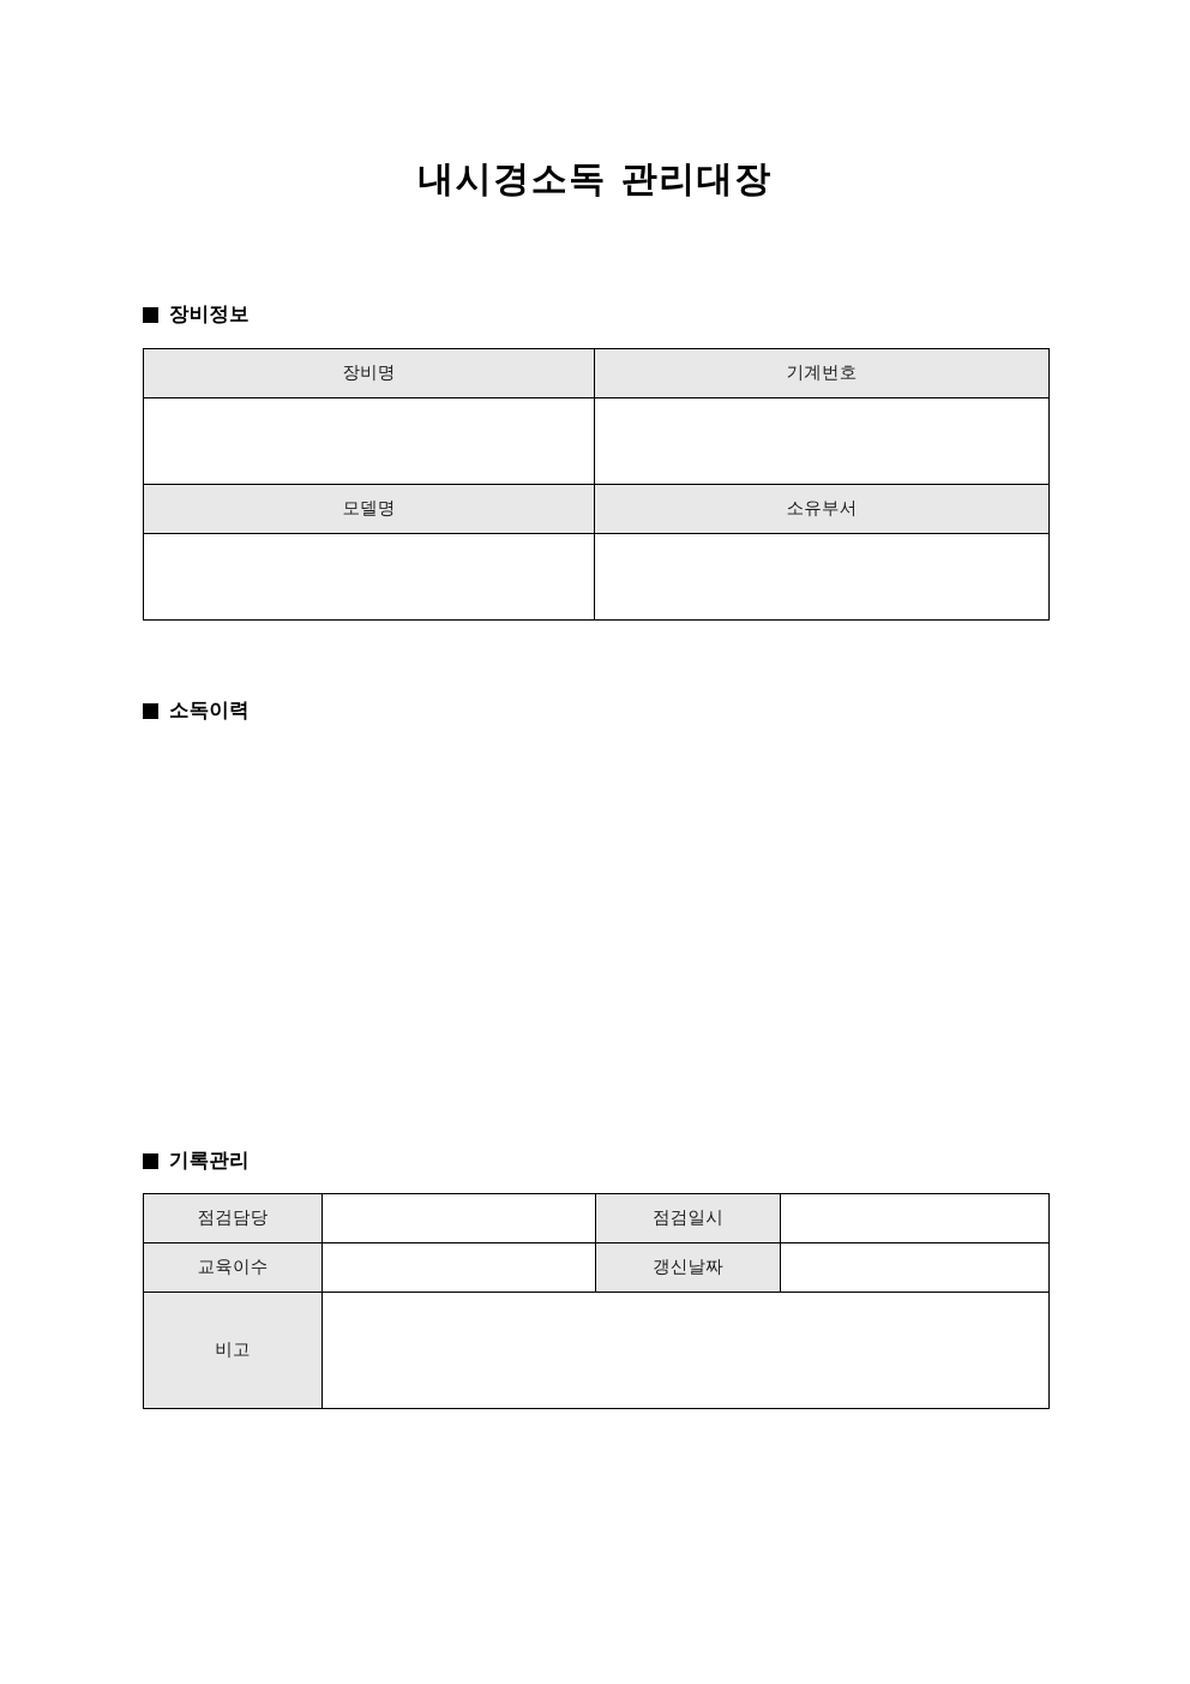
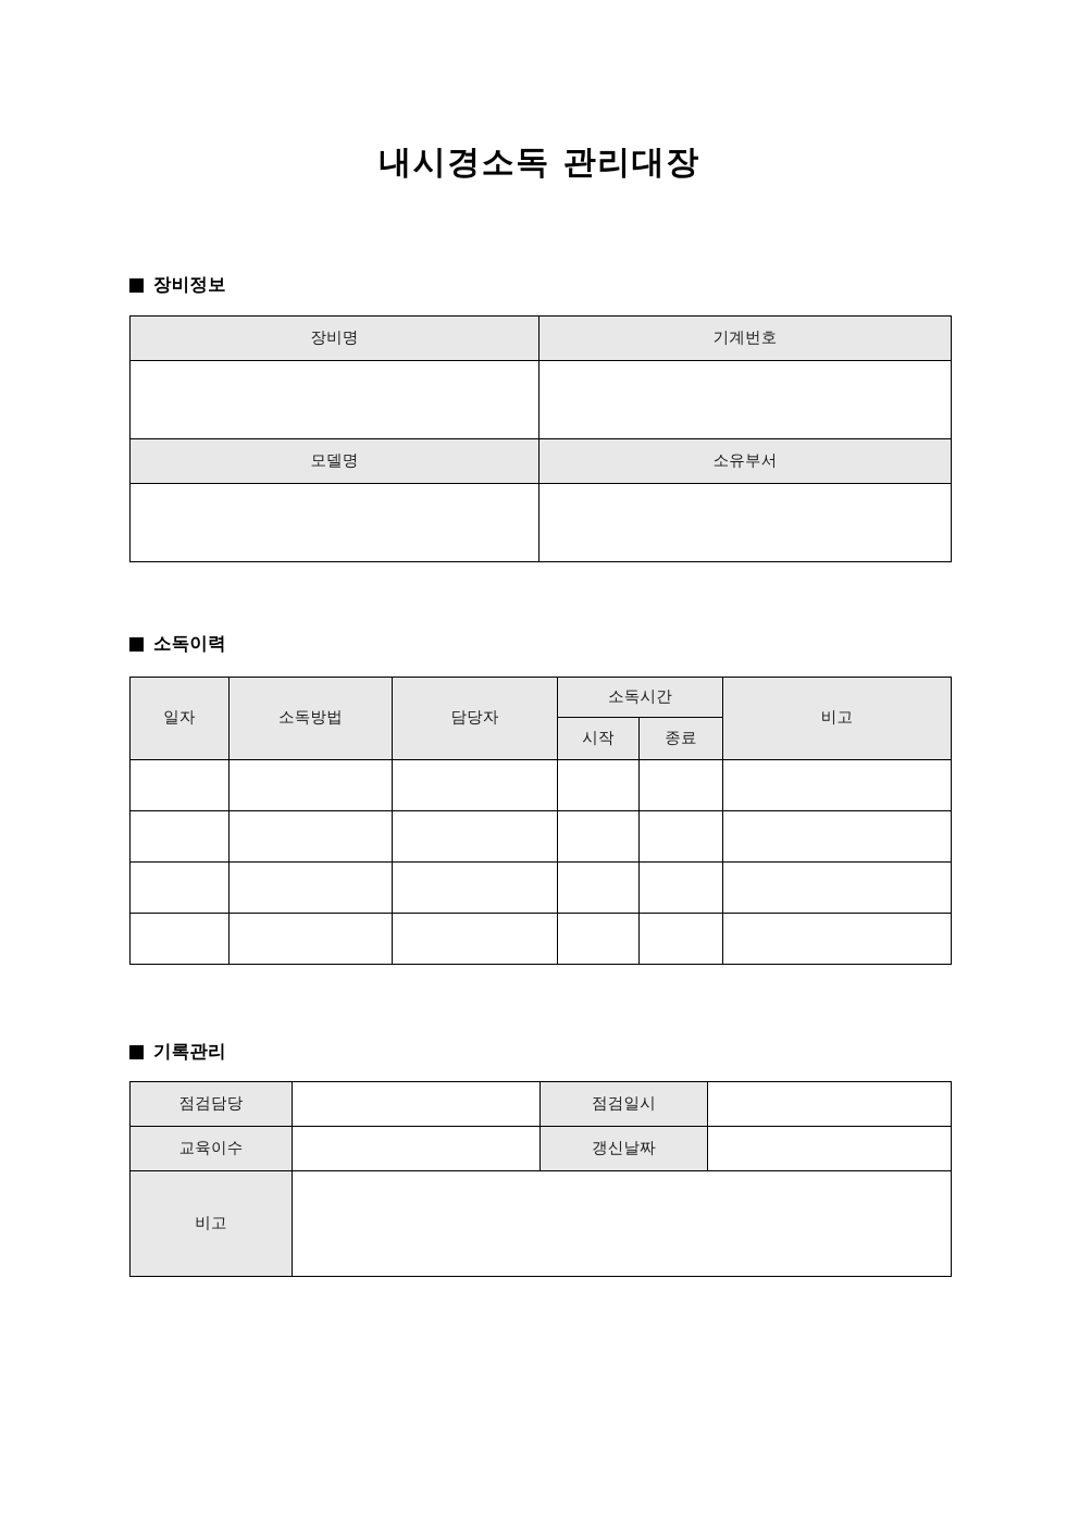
  내시경소독 관리대장
  장비정보
  장비명	기계번호
  모델명	소유부서
  소독이력
+ 일자	소독방법	담당자	소독시간	비고
+ 시작	종료
  기록관리
  점검담당		점검일시
  교육이수		갱신날짜
  비고
